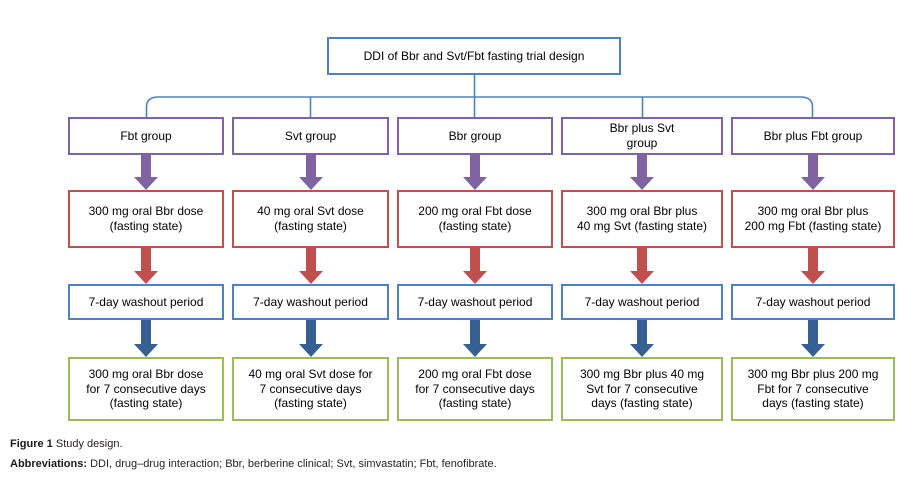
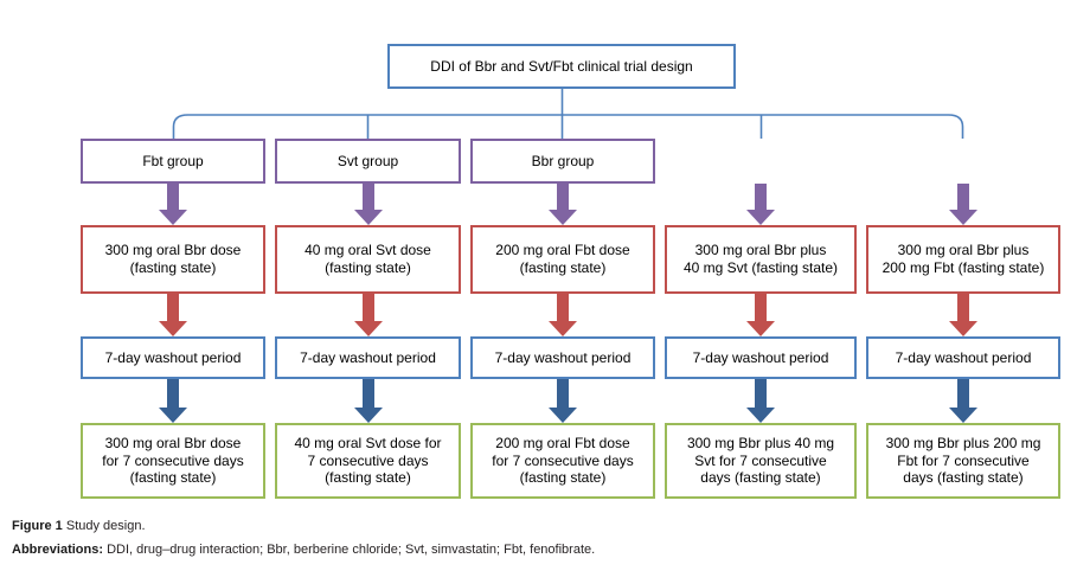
- DDI of Bbr and Svt/Fbt fasting trial design
+ DDI of Bbr and Svt/Fbt clinical trial design
  Fbt group
  300 mg oral Bbr dose
  (fasting state)
  7-day washout period
  300 mg oral Bbr dose
  for 7 consecutive days
  (fasting state)
  Svt group
  40 mg oral Svt dose
  (fasting state)
  7-day washout period
  40 mg oral Svt dose for
  7 consecutive days
  (fasting state)
  Bbr group
  200 mg oral Fbt dose
  (fasting state)
  7-day washout period
  200 mg oral Fbt dose
  for 7 consecutive days
  (fasting state)
- Bbr plus Svt
- group
  300 mg oral Bbr plus
  40 mg Svt (fasting state)
  7-day washout period
  300 mg Bbr plus 40 mg
  Svt for 7 consecutive
  days (fasting state)
- Bbr plus Fbt group
  300 mg oral Bbr plus
  200 mg Fbt (fasting state)
  7-day washout period
  300 mg Bbr plus 200 mg
  Fbt for 7 consecutive
  days (fasting state)
  Figure 1 Study design.
- Abbreviations: DDI, drug–drug interaction; Bbr, berberine clinical; Svt, simvastatin; Fbt, fenofibrate.
+ Abbreviations: DDI, drug–drug interaction; Bbr, berberine chloride; Svt, simvastatin; Fbt, fenofibrate.
